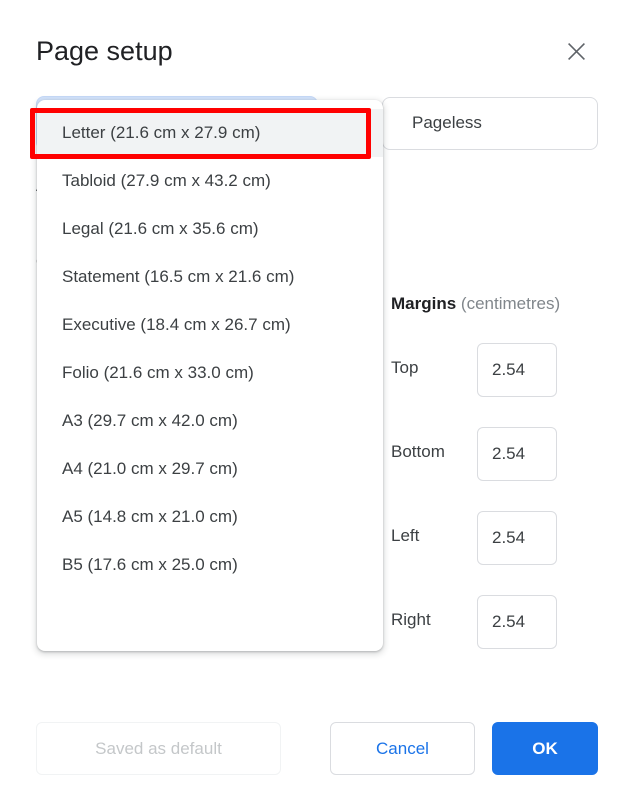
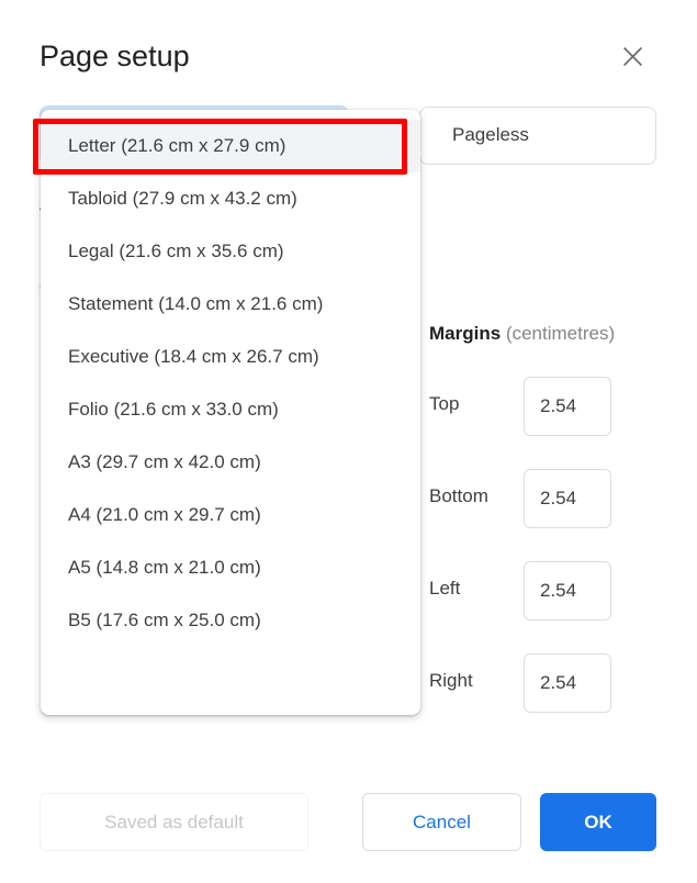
  Page setup
  Pageless
  Margins (centimetres)
  Top
  2.54
  Bottom
  2.54
  Left
  2.54
  Right
  2.54
  Letter (21.6 cm x 27.9 cm)
  Tabloid (27.9 cm x 43.2 cm)
  Legal (21.6 cm x 35.6 cm)
- Statement (16.5 cm x 21.6 cm)
+ Statement (14.0 cm x 21.6 cm)
  Executive (18.4 cm x 26.7 cm)
  Folio (21.6 cm x 33.0 cm)
  A3 (29.7 cm x 42.0 cm)
  A4 (21.0 cm x 29.7 cm)
  A5 (14.8 cm x 21.0 cm)
  B5 (17.6 cm x 25.0 cm)
  Saved as default
  Cancel
  OK
